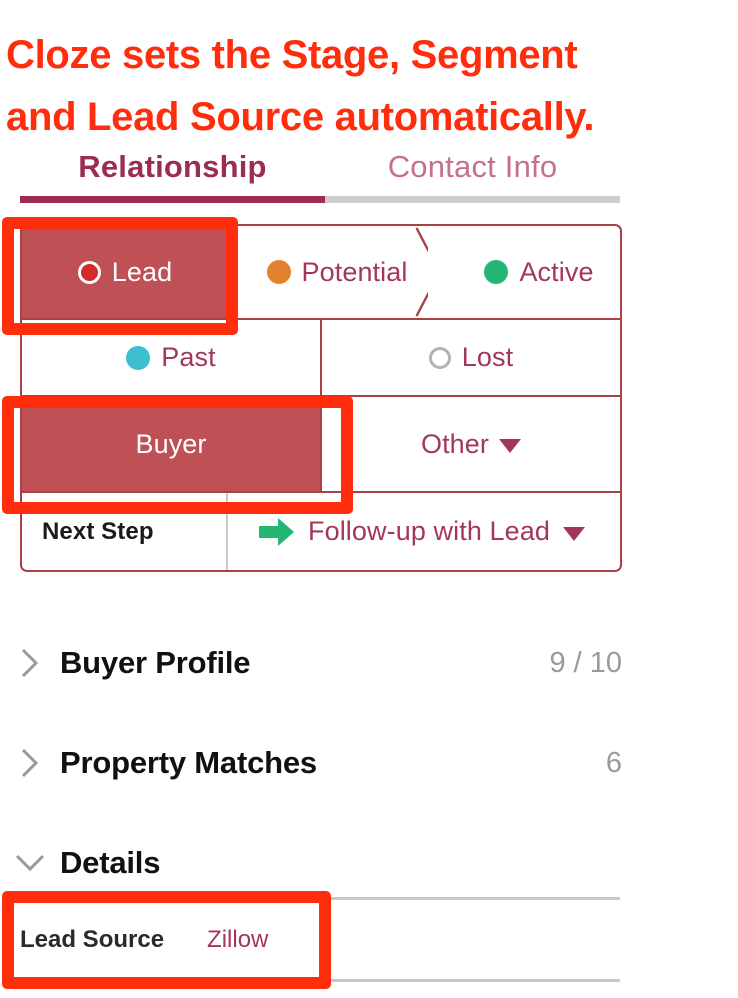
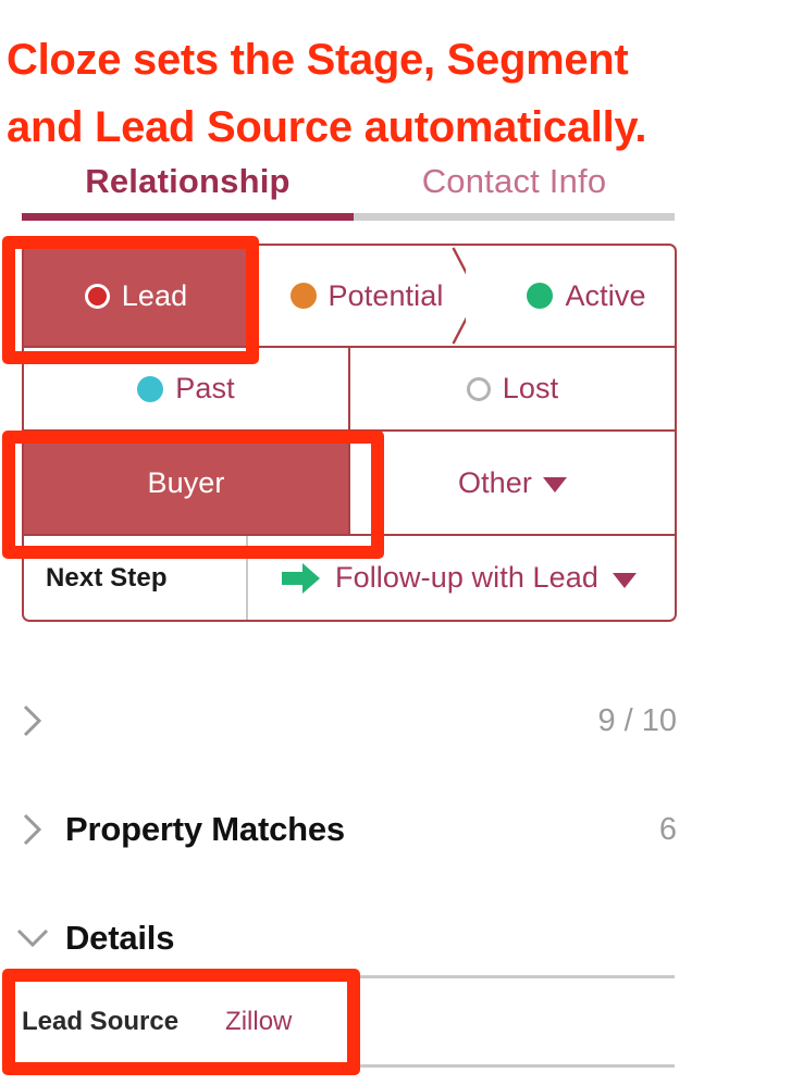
  Cloze sets the Stage, Segment
  and Lead Source automatically.
  Relationship
  Contact Info
  Lead
  Potential
  Active
  Past
  Lost
  Buyer
  Other
  Next Step
  Follow-up with Lead
- Buyer Profile
  9 / 10
  Property Matches
  6
  Details
  Lead Source
  Zillow
